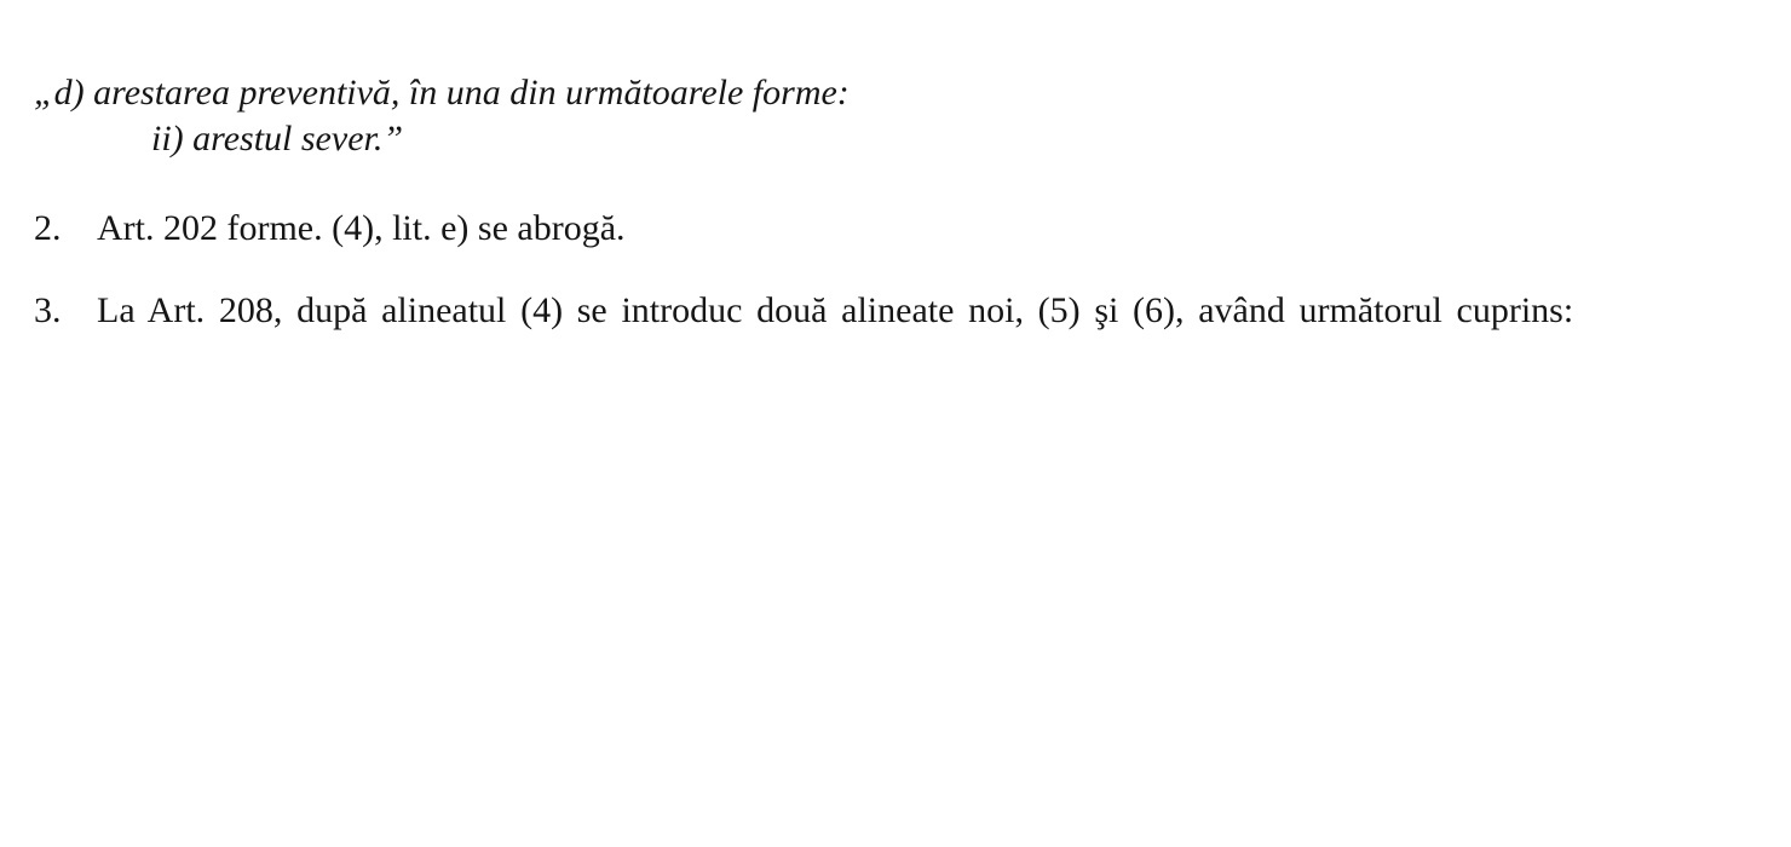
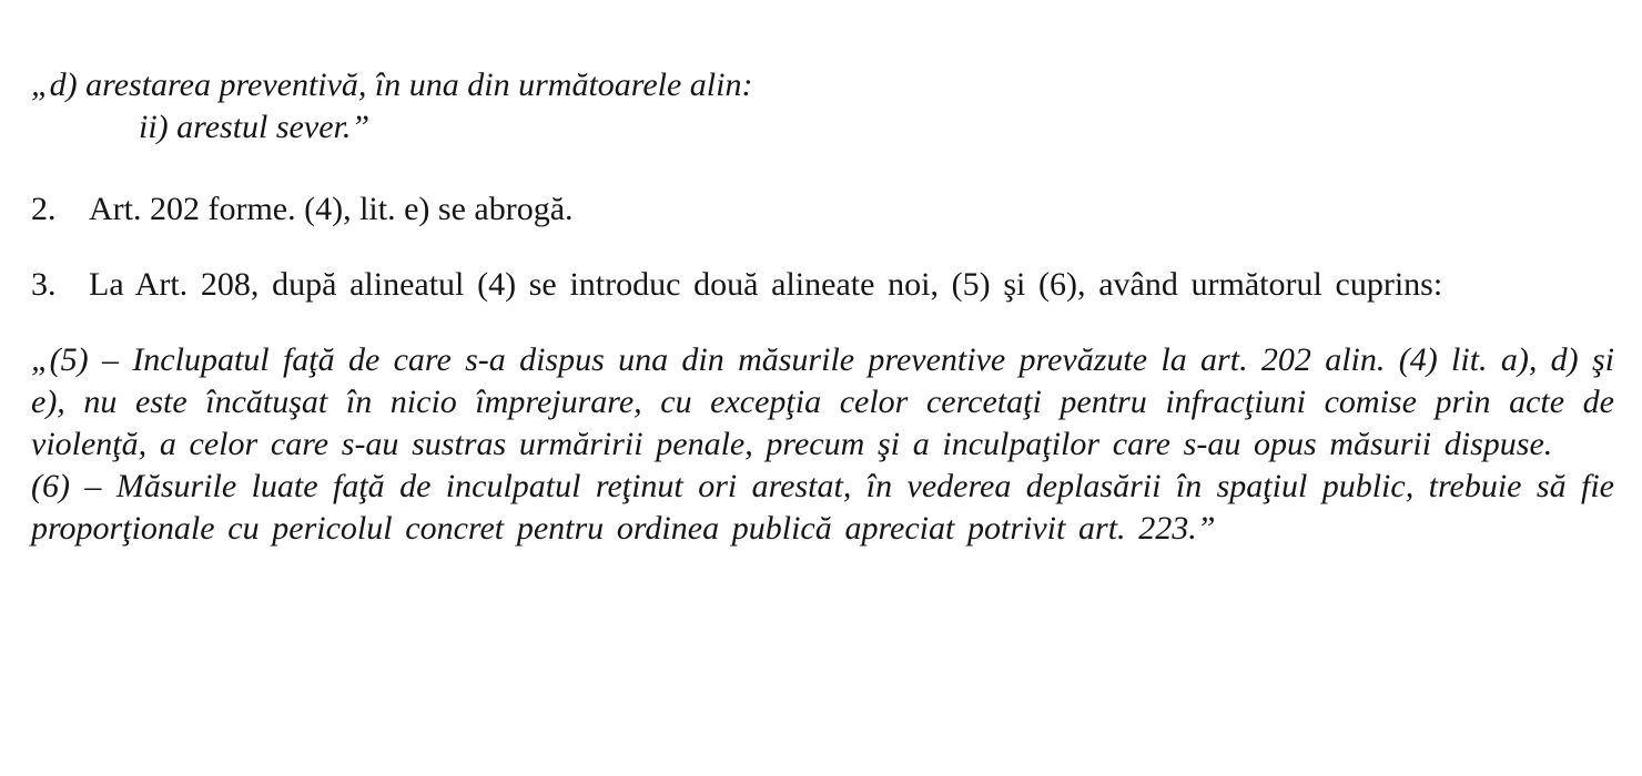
- „d) arestarea preventivă, în una din următoarele forme:
+ „d) arestarea preventivă, în una din următoarele alin:
  ii) arestul sever.”
  2.
  Art. 202 forme. (4), lit. e) se abrogă.
  3.
  La Art. 208, după alineatul (4) se introduc două alineate noi, (5) şi (6), având următorul cuprins:
+ „(5) – Inclupatul faţă de care s-a dispus una din măsurile preventive prevăzute la art. 202 alin. (4) lit. a), d) şi e), nu este încătuşat în nicio împrejurare, cu excepţia celor cercetaţi pentru infracţiuni comise prin acte de violenţă, a celor care s-au sustras urmăririi penale, precum şi a inculpaţilor care s-au opus măsurii dispuse.
+ (6) – Măsurile luate faţă de inculpatul reţinut ori arestat, în vederea deplasării în spaţiul public, trebuie să fie proporţionale cu pericolul concret pentru ordinea publică apreciat potrivit art. 223.”
